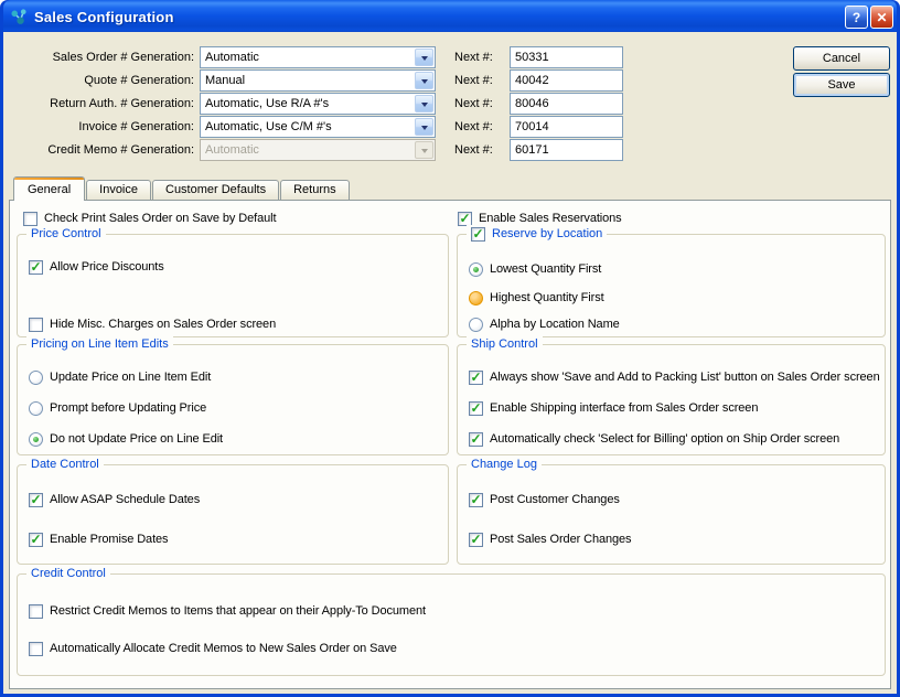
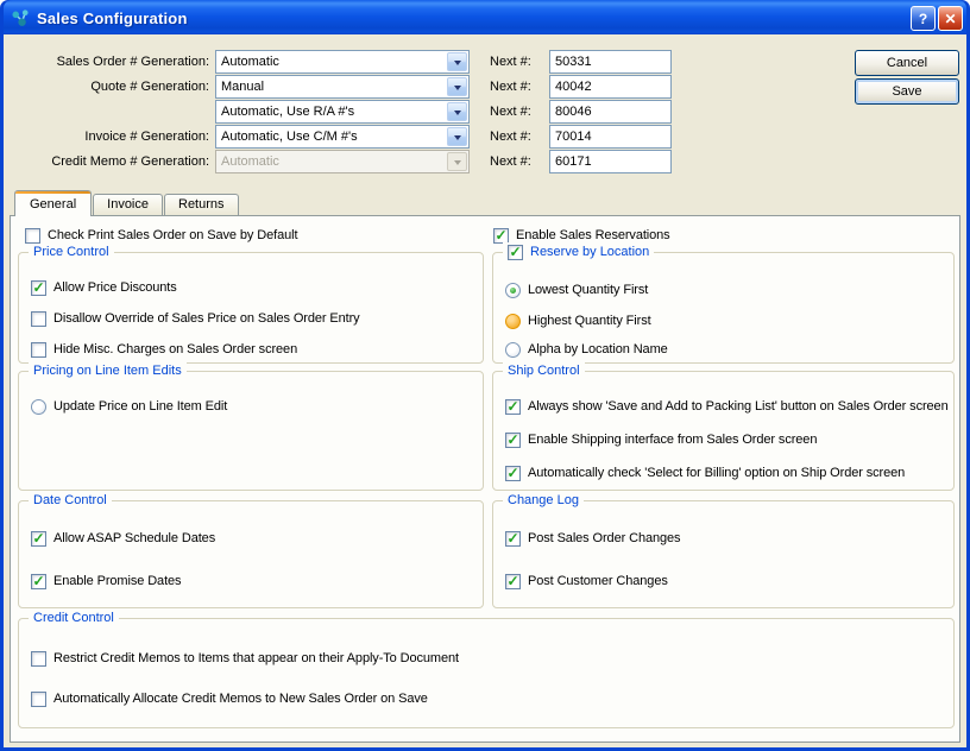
  Sales Configuration
  ?
  ✕
  Sales Order # Generation:
  Automatic
  Next #:
  50331
  Quote # Generation:
  Manual
  Next #:
  40042
- Return Auth. # Generation:
  Automatic, Use R/A #'s
  Next #:
  80046
  Invoice # Generation:
  Automatic, Use C/M #'s
  Next #:
  70014
  Credit Memo # Generation:
  Automatic
  Next #:
  60171
  Cancel
  Save
  General
  Invoice
- Customer Defaults
  Returns
  Check Print Sales Order on Save by Default
  ✓
  Enable Sales Reservations
  Price Control
  ✓
  Allow Price Discounts
+ Disallow Override of Sales Price on Sales Order Entry
  Hide Misc. Charges on Sales Order screen
  ✓
  Reserve by Location
  Lowest Quantity First
  Highest Quantity First
  Alpha by Location Name
  Pricing on Line Item Edits
  Update Price on Line Item Edit
- Prompt before Updating Price
- Do not Update Price on Line Edit
  Ship Control
  ✓
  Always show 'Save and Add to Packing List' button on Sales Order screen
  ✓
  Enable Shipping interface from Sales Order screen
  ✓
  Automatically check 'Select for Billing' option on Ship Order screen
  Date Control
  ✓
  Allow ASAP Schedule Dates
  ✓
  Enable Promise Dates
  Change Log
  ✓
- Post Customer Changes
+ Post Sales Order Changes
  ✓
- Post Sales Order Changes
+ Post Customer Changes
  Credit Control
  Restrict Credit Memos to Items that appear on their Apply-To Document
  Automatically Allocate Credit Memos to New Sales Order on Save
